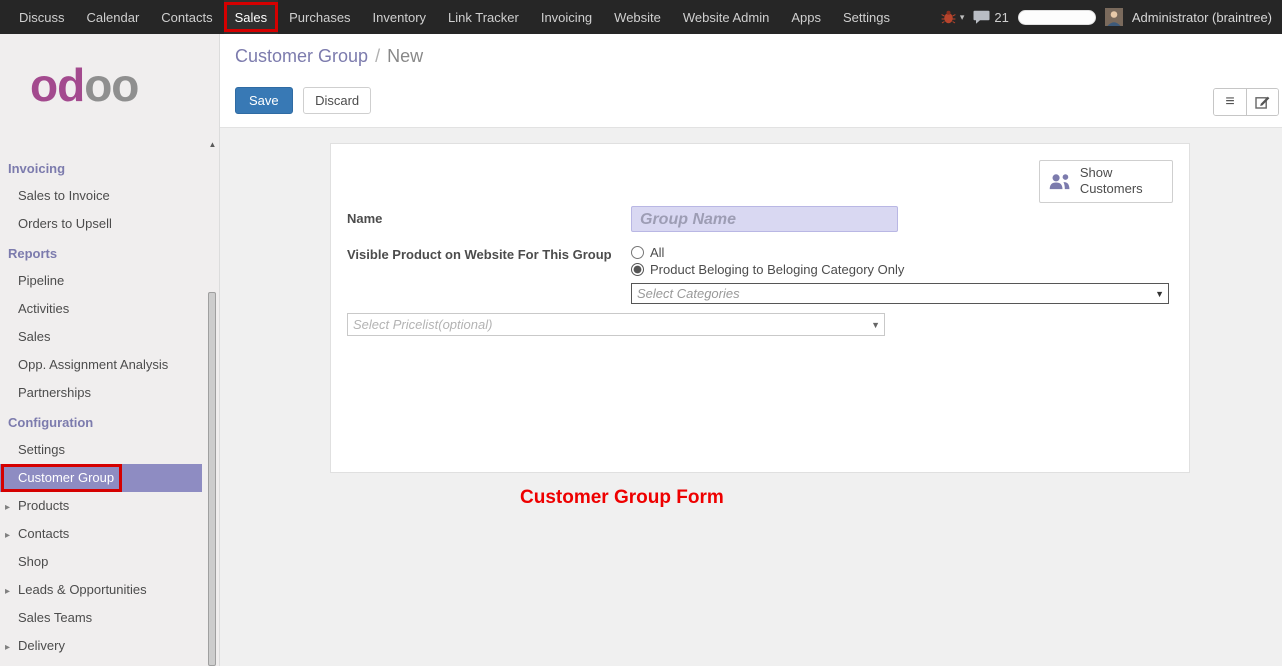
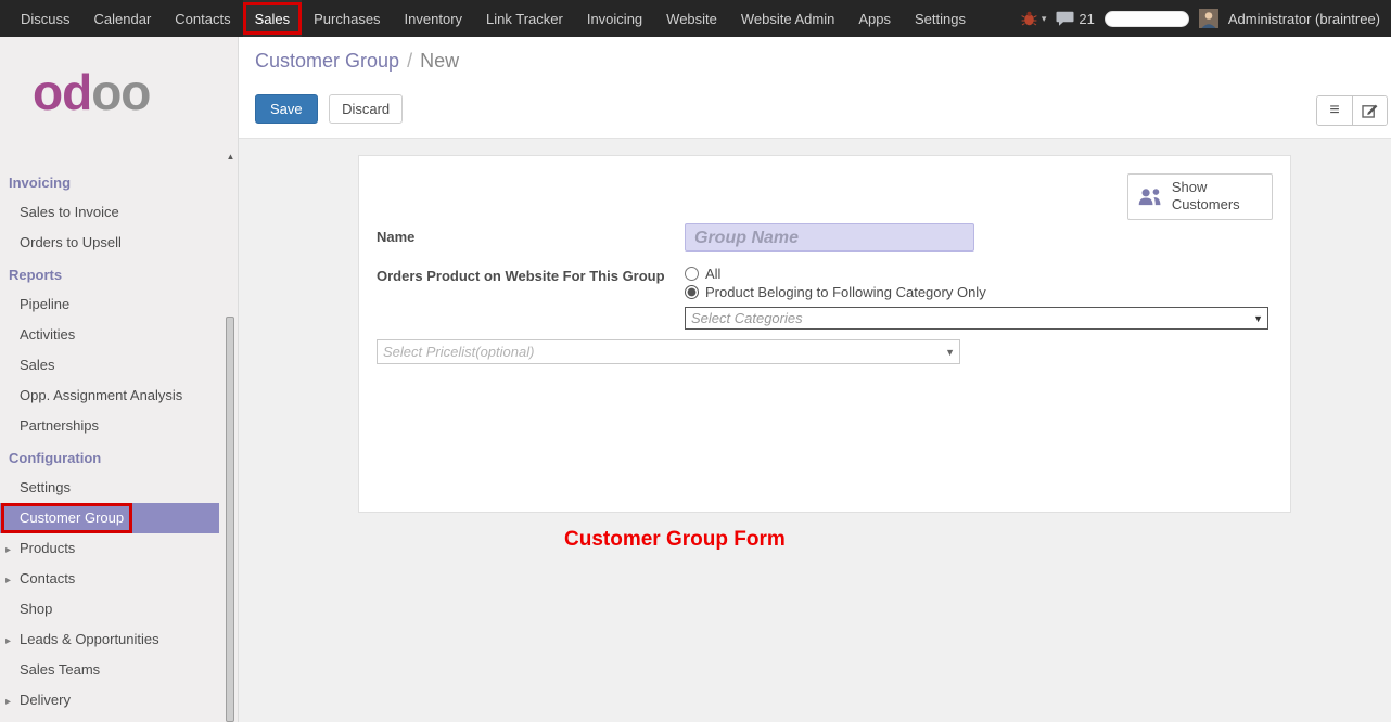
  Discuss
  Calendar
  Contacts
  Sales
  Purchases
  Inventory
  Link Tracker
  Invoicing
  Website
  Website Admin
  Apps
  Settings
  ▾
  21
  Administrator (braintree)
  odoo
  Invoicing
  Sales to Invoice
  Orders to Upsell
  Reports
  Pipeline
  Activities
  Sales
  Opp. Assignment Analysis
  Partnerships
  Configuration
  Settings
  Customer Group
  ▸
  Products
  ▸
  Contacts
  Shop
  ▸
  Leads & Opportunities
  Sales Teams
  ▸
  Delivery
  ▲
  Customer Group / New
  Save Discard
  ≡
  Show Customers
  Name
  Group Name
- Visible Product on Website For This Group
+ Orders Product on Website For This Group
  All
- Product Beloging to Beloging Category Only
+ Product Beloging to Following Category Only
  Select Categories
  ▼
  Select Pricelist(optional)
  ▼
  Customer Group Form
